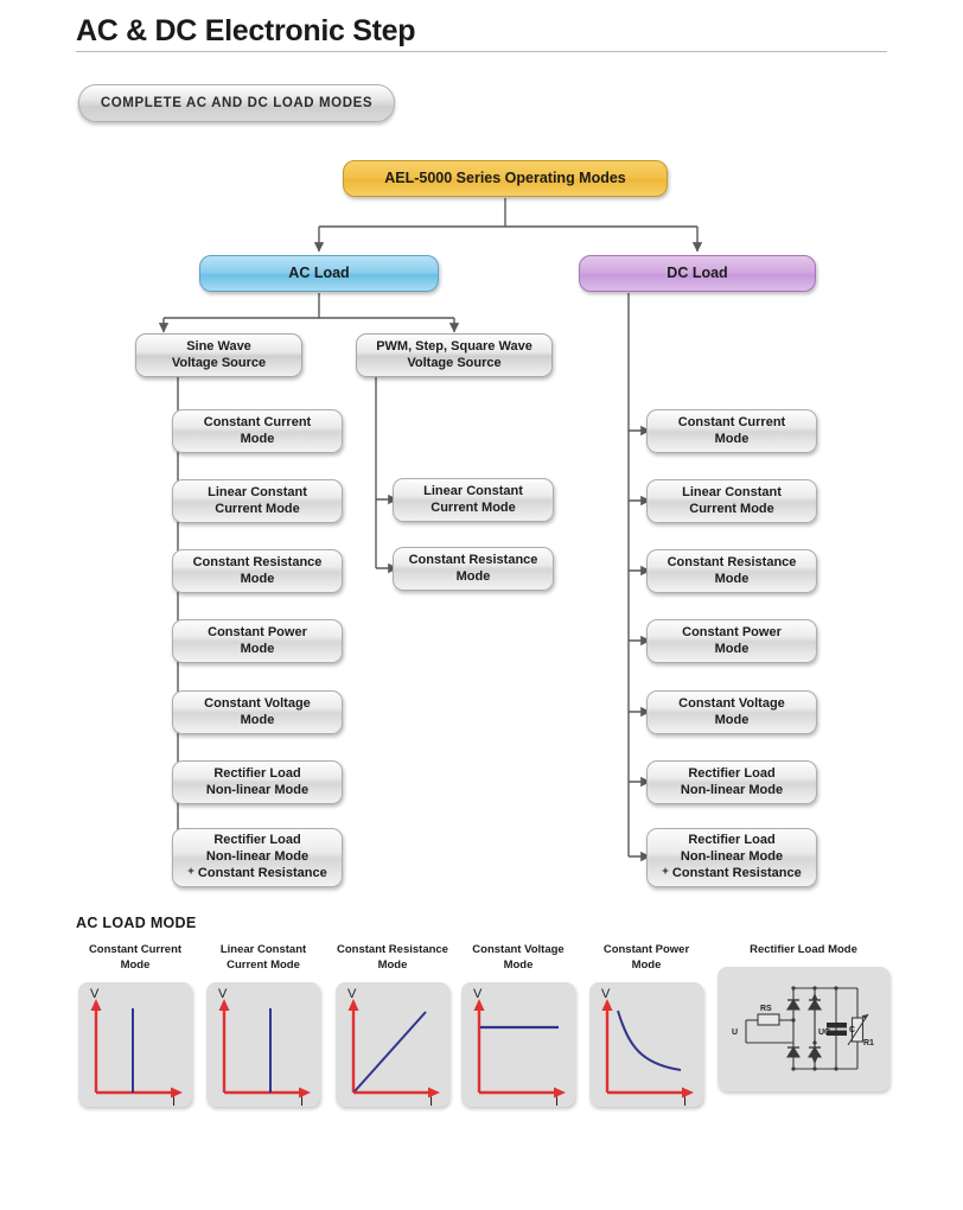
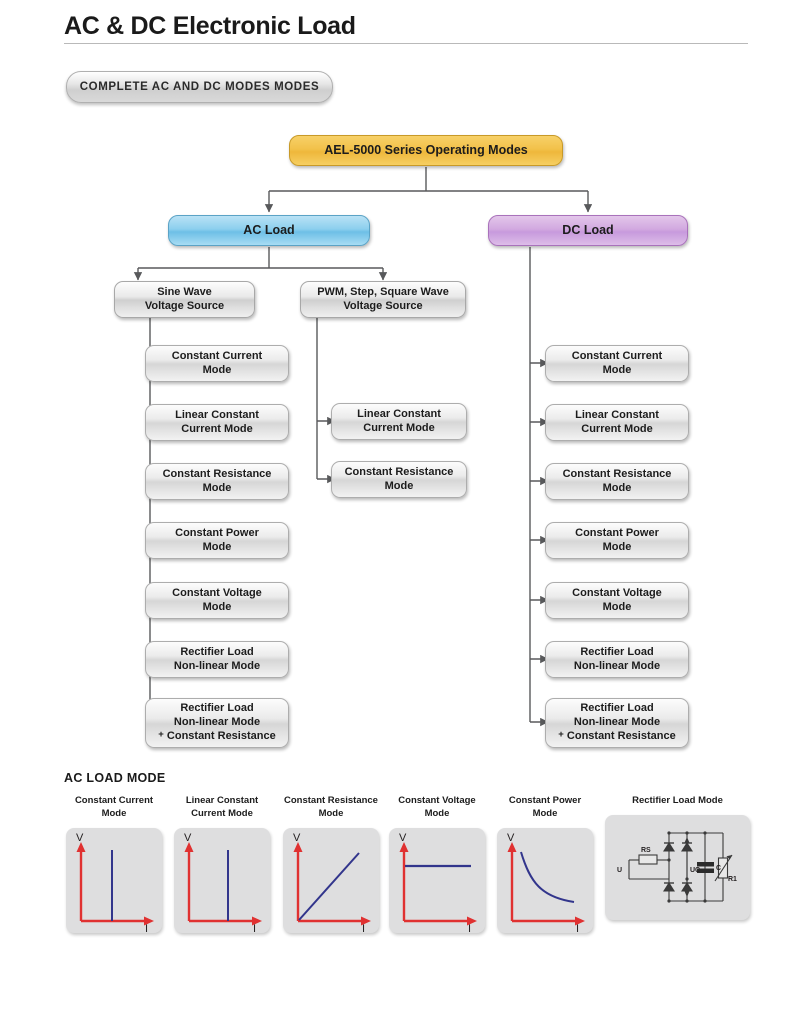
- AC & DC Electronic Step
+ AC & DC Electronic Load
- COMPLETE AC AND DC LOAD MODES
+ COMPLETE AC AND DC MODES MODES
  AEL-5000 Series Operating Modes
  AC Load
  DC Load
  Sine Wave
  Voltage Source
  PWM, Step, Square Wave
  Voltage Source
  Constant Current
  Mode
  Linear Constant
  Current Mode
  Constant Resistance
  Mode
  Constant Power
  Mode
  Constant Voltage
  Mode
  Rectifier Load
  Non-linear Mode
  Rectifier Load
  Non-linear Mode
  + Constant Resistance
  Linear Constant
  Current Mode
  Constant Resistance
  Mode
  Constant Current
  Mode
  Linear Constant
  Current Mode
  Constant Resistance
  Mode
  Constant Power
  Mode
  Constant Voltage
  Mode
  Rectifier Load
  Non-linear Mode
  Rectifier Load
  Non-linear Mode
  + Constant Resistance
  AC LOAD MODE
  Constant Current
  Mode
  V
  I
  Linear Constant
  Current Mode
  V
  I
  Constant Resistance
  Mode
  V
  I
  Constant Voltage
  Mode
  V
  I
  Constant Power
  Mode
  V
  I
  Rectifier Load Mode
